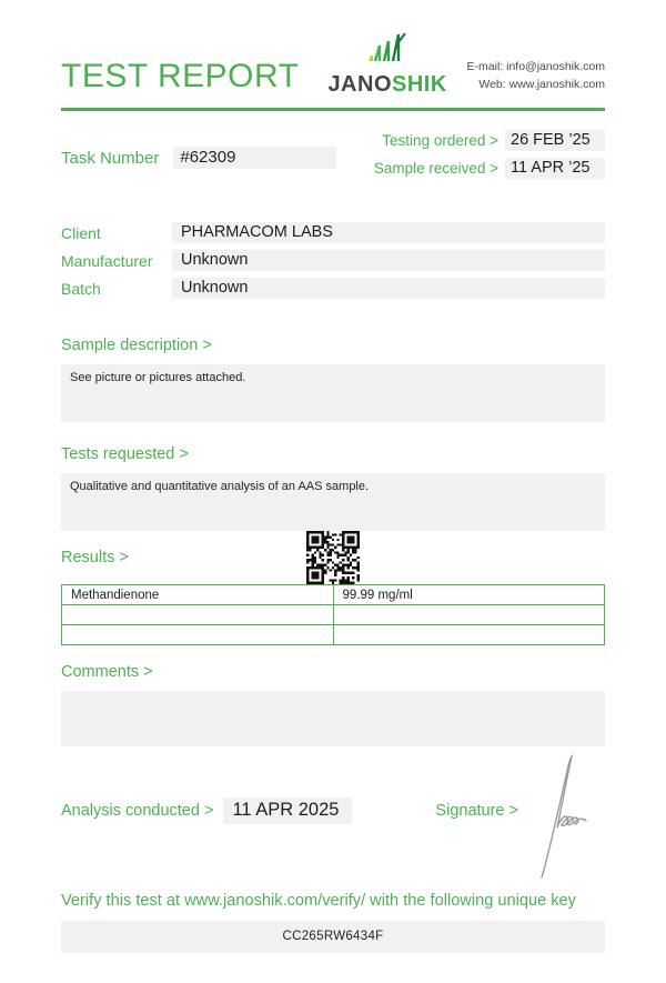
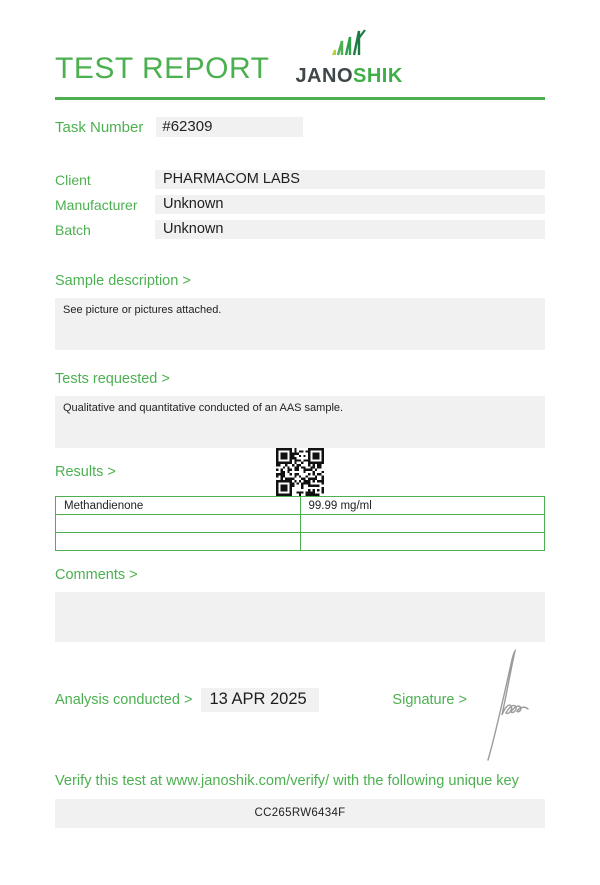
  TEST REPORT
  JANOSHIK
- E-mail: info@janoshik.com
- Web: www.janoshik.com
  Task Number
  #62309
- Testing ordered >
- 26 FEB ’25
- Sample received >
- 11 APR ’25
  Client
  PHARMACOM LABS
  Manufacturer
  Unknown
  Batch
  Unknown
  Sample description >
  See picture or pictures attached.
  Tests requested >
- Qualitative and quantitative analysis of an AAS sample.
+ Qualitative and quantitative conducted of an AAS sample.
  Results >
  Methandienone	99.99 mg/ml
  Comments >
  Analysis conducted >
- 11 APR 2025
+ 13 APR 2025
  Signature >
  Verify this test at www.janoshik.com/verify/ with the following unique key
  CC265RW6434F
